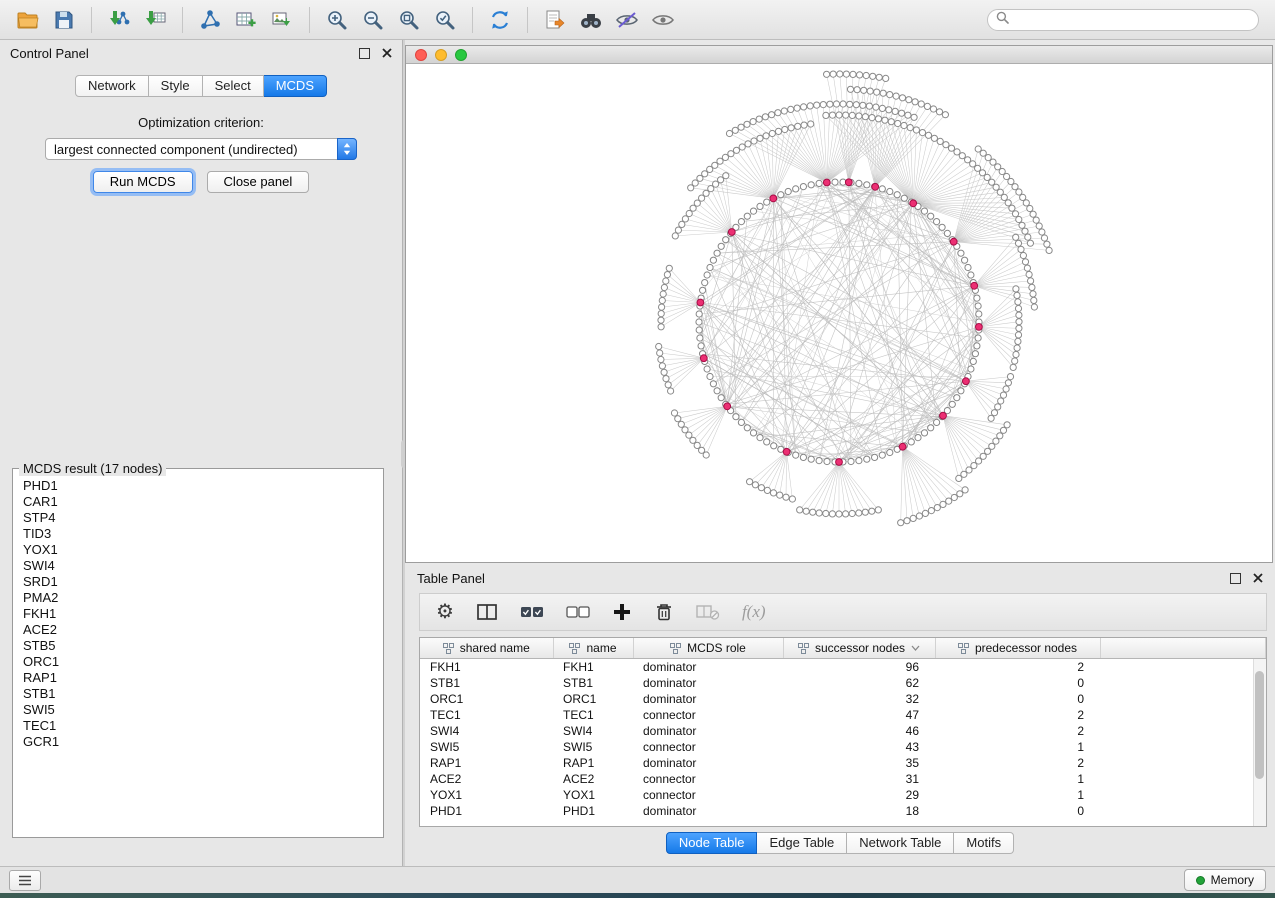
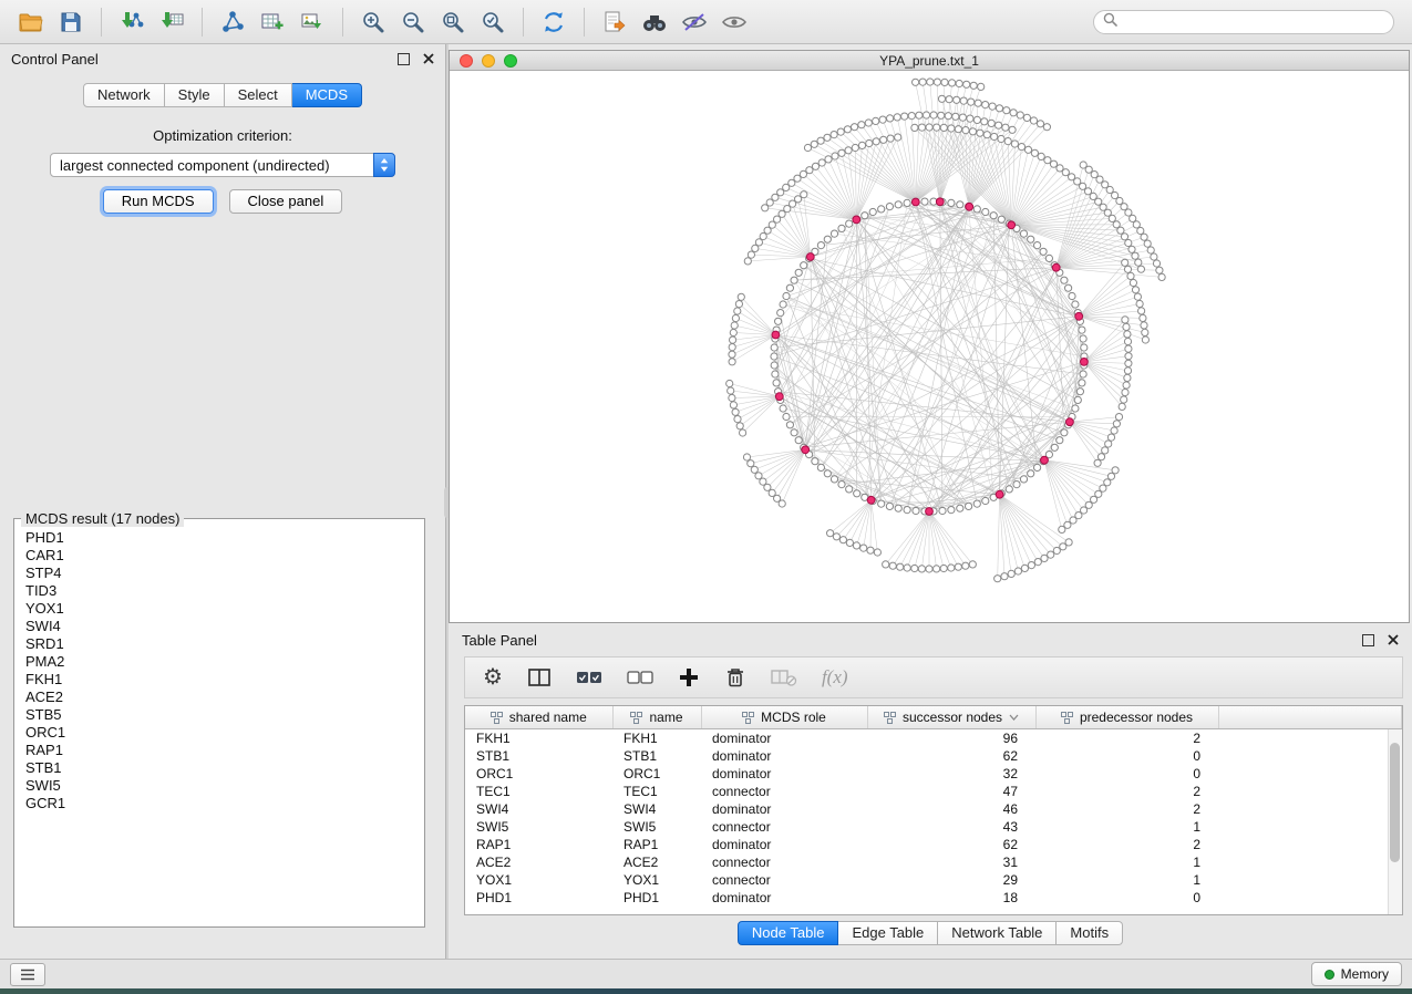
  Control Panel
  Network
  Style
  Select
  MCDS
  Optimization criterion:
  largest connected component (undirected)
  Run MCDS
  Close panel
  MCDS result (17 nodes)
  PHD1
  CAR1
  STP4
  TID3
  YOX1
  SWI4
  SRD1
  PMA2
  FKH1
  ACE2
  STB5
  ORC1
  RAP1
  STB1
  SWI5
- TEC1
  GCR1
+ YPA_prune.txt_1
  Table Panel
  ⚙
  f(x)
  shared name	name	MCDS role	successor nodes	predecessor nodes
  FKH1	FKH1	dominator	96	2
  STB1	STB1	dominator	62	0
  ORC1	ORC1	dominator	32	0
  TEC1	TEC1	connector	47	2
  SWI4	SWI4	dominator	46	2
  SWI5	SWI5	connector	43	1
- RAP1	RAP1	dominator	35	2
+ RAP1	RAP1	dominator	62	2
  ACE2	ACE2	connector	31	1
  YOX1	YOX1	connector	29	1
  PHD1	PHD1	dominator	18	0
  Node Table
  Edge Table
  Network Table
  Motifs
  Memory
